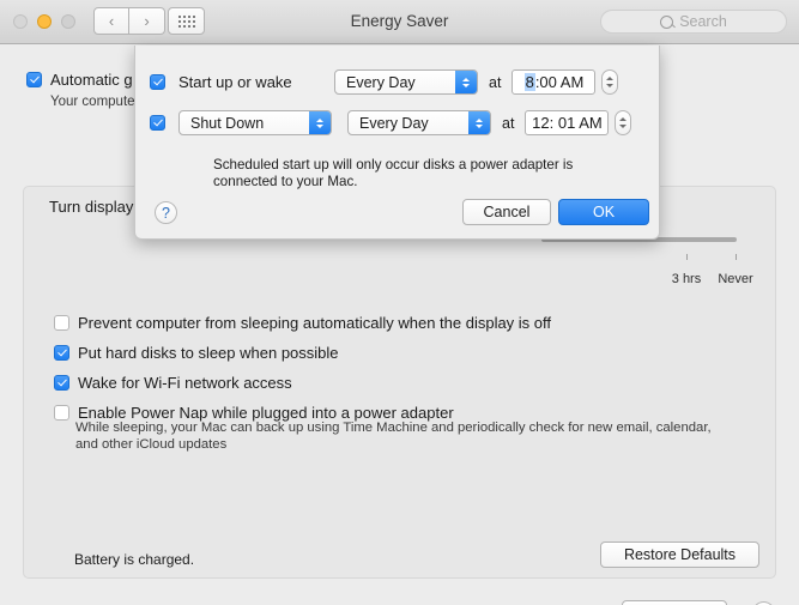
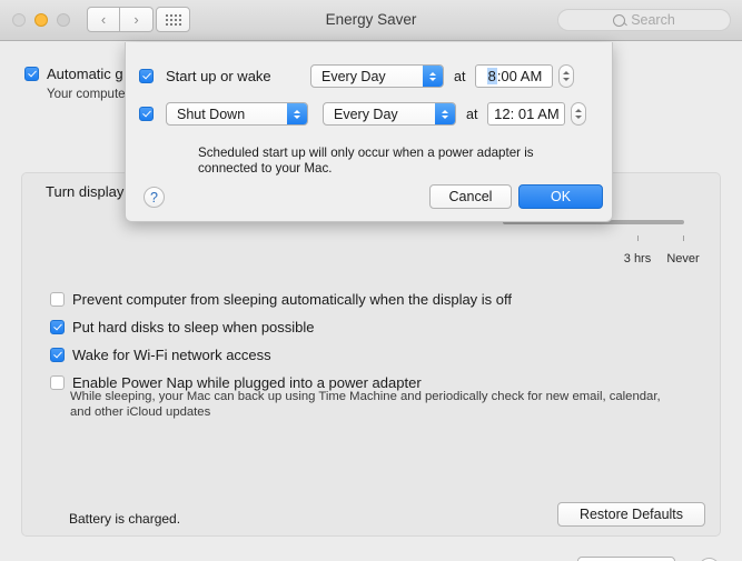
  ‹
  ›
  Energy Saver
  Search
  Automatic g
  Your compute
  Turn display
  3 hrs
  Never
  Prevent computer from sleeping automatically when the display is off
  Put hard disks to sleep when possible
  Wake for Wi-Fi network access
  Enable Power Nap while plugged into a power adapter
  While sleeping, your Mac can back up using Time Machine and periodically check for new email, calendar, and other iCloud updates
  Battery is charged.
  Restore Defaults
  Start up or wake
  Every Day
  at
  8
  :00 AM
  Shut Down
  Every Day
  at
  12: 01 AM
- Scheduled start up will only occur disks a power adapter is connected to your Mac.
+ Scheduled start up will only occur when a power adapter is connected to your Mac.
  ?
  Cancel
  OK
